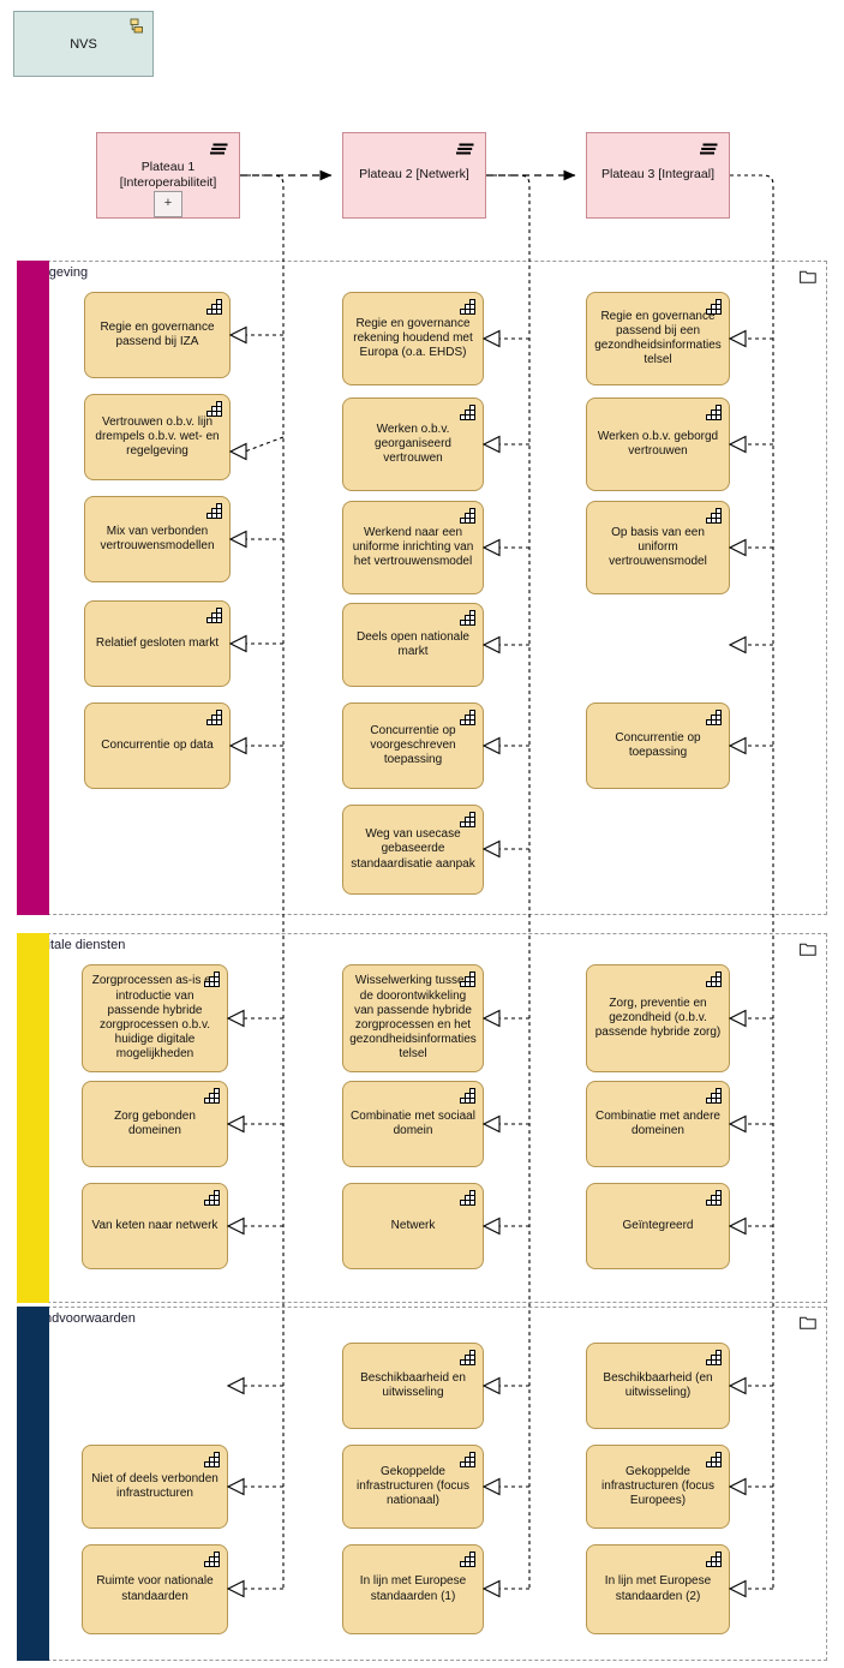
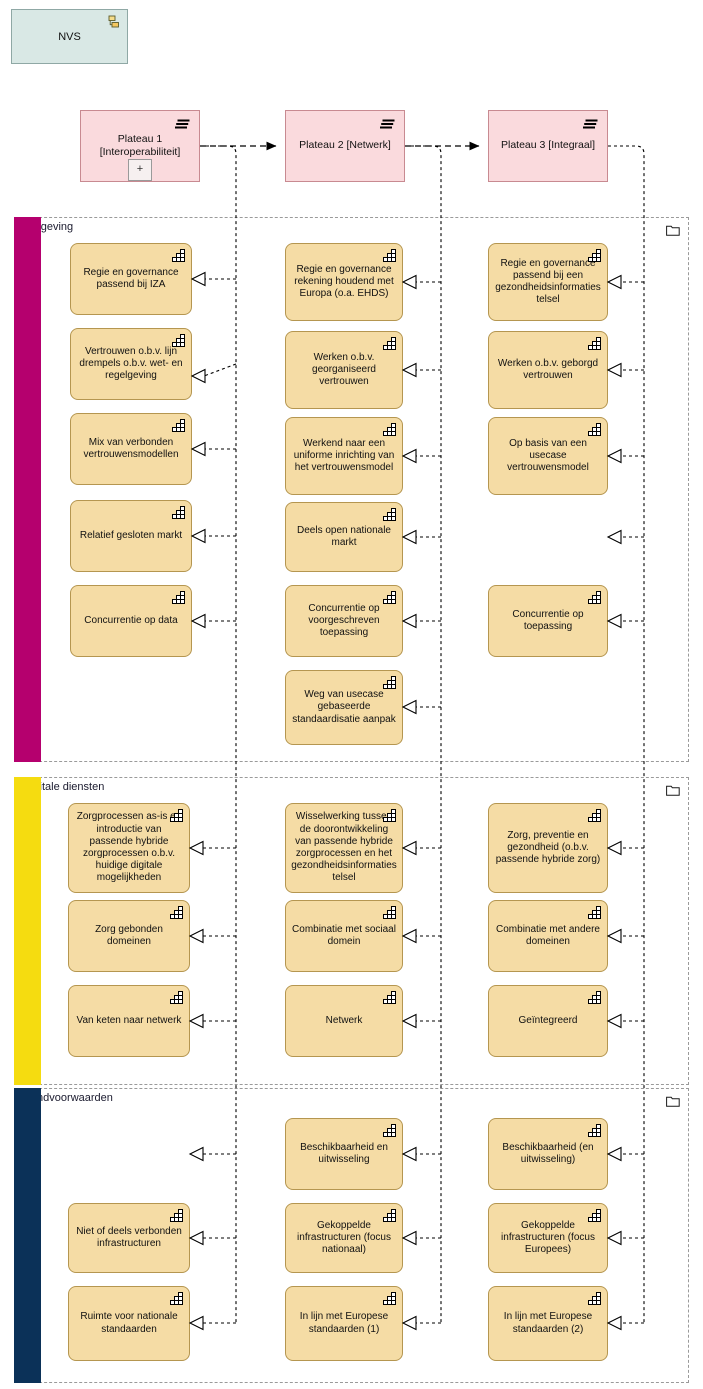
  NVS
  Plateau 1
  [Interoperabiliteit]
  +
  Plateau 2 [Netwerk]
  Plateau 3 [Integraal]
  geving
  Regie en governance passend bij IZA
  Vertrouwen o.b.v. lijn drempels o.b.v. wet- en regelgeving
  Mix van verbonden vertrouwensmodellen
  Relatief gesloten markt
  Concurrentie op data
  Regie en governance rekening houdend met Europa (o.a. EHDS)
  Werken o.b.v. georganiseerd vertrouwen
  Werkend naar een uniforme inrichting van het vertrouwensmodel
  Deels open nationale markt
  Concurrentie op voorgeschreven toepassing
  Weg van usecase gebaseerde standaardisatie aanpak
  Regie en governance passend bij een gezondheidsinformatiestelsel
  Werken o.b.v. geborgd vertrouwen
- Op basis van een uniform vertrouwensmodel
+ Op basis van een usecase vertrouwensmodel
  Concurrentie op toepassing
  tale diensten
  Zorgprocessen as-is e introductie van passende hybride zorgprocessen o.b.v. huidige digitale mogelijkheden
  Zorg gebonden domeinen
  Van keten naar netwerk
  Wisselwerking tusse de doorontwikkeling van passende hybride zorgprocessen en het gezondheidsinformatiestelsel
  Combinatie met sociaal domein
  Netwerk
  Zorg, preventie en gezondheid (o.b.v. passende hybride zorg)
  Combinatie met andere domeinen
  Geïntegreerd
  dvoorwaarden
  Niet of deels verbonden infrastructuren
  Ruimte voor nationale standaarden
  Beschikbaarheid en uitwisseling
  Gekoppelde infrastructuren (focus nationaal)
  In lijn met Europese standaarden (1)
  Beschikbaarheid (en uitwisseling)
  Gekoppelde infrastructuren (focus Europees)
  In lijn met Europese standaarden (2)
